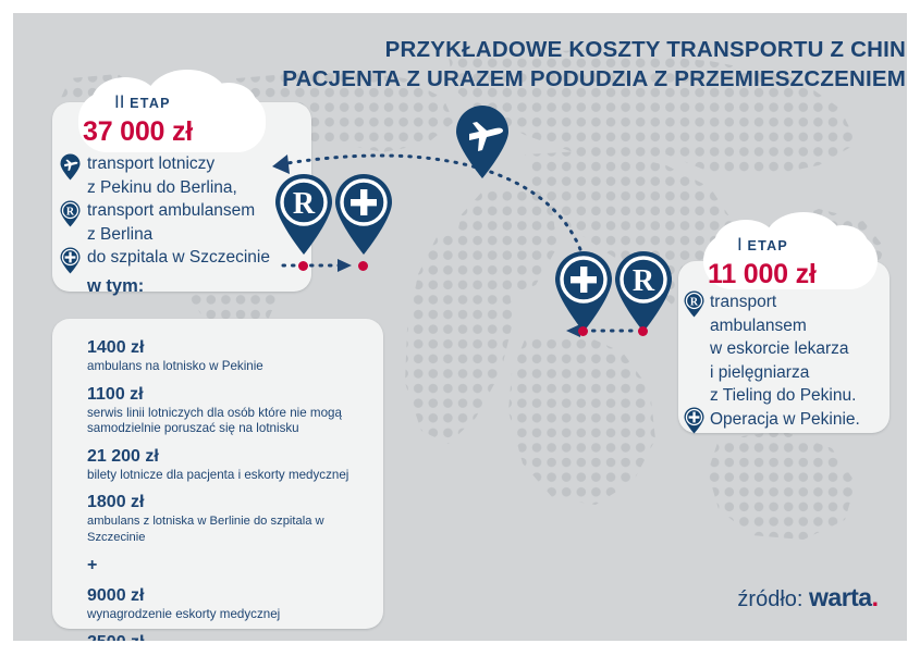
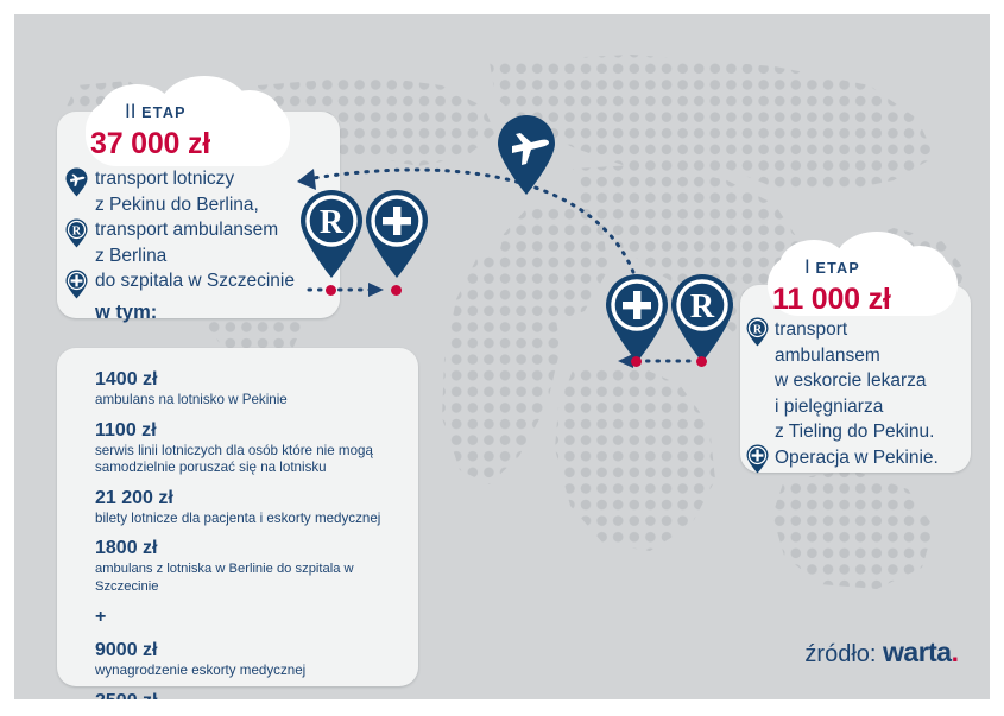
  R
  R
- PRZYKŁADOWE KOSZTY TRANSPORTU Z CHIN
- PACJENTA Z URAZEM PODUDZIA Z PRZEMIESZCZENIEM
  II ETAP
  37 000 zł
  transport lotniczy
  z Pekinu do Berlina,
  transport ambulansem
  z Berlina
  do szpitala w Szczecinie
  w tym:
  R
  1400 zł
  ambulans na lotnisko w Pekinie
  1100 zł
  serwis linii lotniczych dla osób które nie mogą
  samodzielnie poruszać się na lotnisku
  21 200 zł
  bilety lotnicze dla pacjenta i eskorty medycznej
  1800 zł
  ambulans z lotniska w Berlinie do szpitala w Szczecinie
  +
  9000 zł
  wynagrodzenie eskorty medycznej
  I ETAP
  11 000 zł
  transport
  ambulansem
  w eskorcie lekarza
  i pielęgniarza
  z Tieling do Pekinu.
  Operacja w Pekinie.
  R
  źródło: warta.
